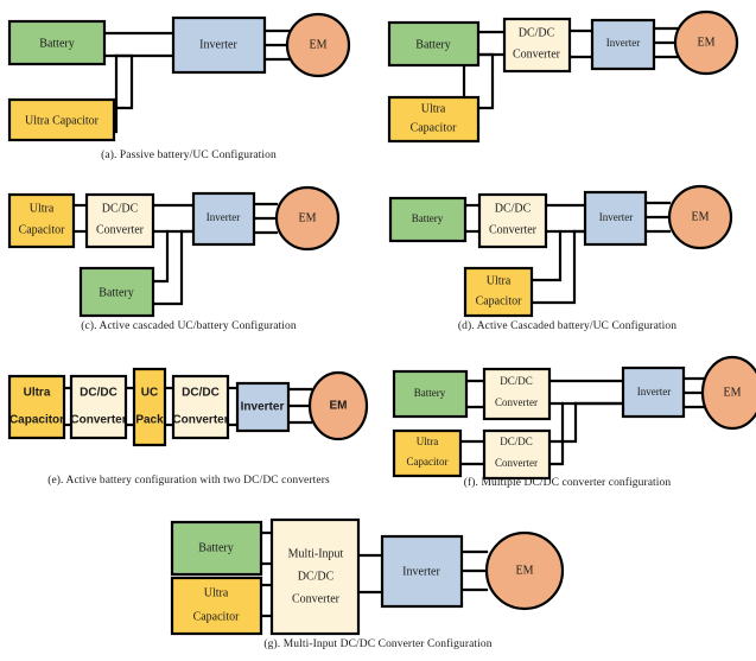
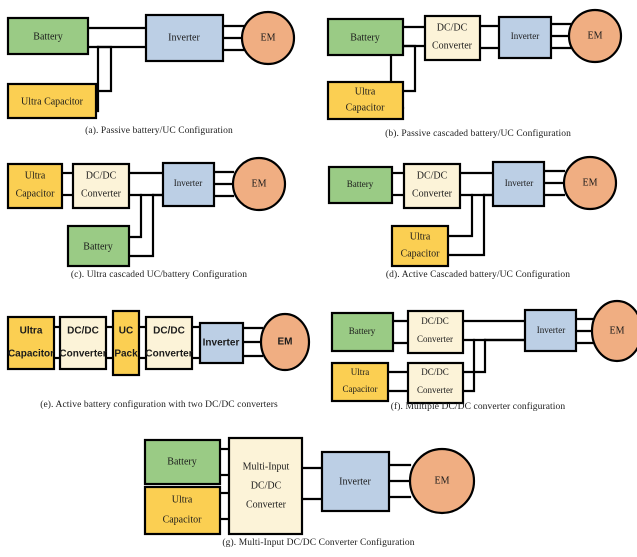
  Battery
  Ultra Capacitor
  Inverter
  EM
  (a). Passive battery/UC Configuration
  Battery
  Ultra
  Capacitor
  DC/DC
  Converter
  Inverter
  EM
+ (b). Passive cascaded battery/UC Configuration
  Ultra
  Capacitor
  DC/DC
  Converter
  Battery
  Inverter
  EM
- (c). Active cascaded UC/battery Configuration
+ (c). Ultra cascaded UC/battery Configuration
  Battery
  DC/DC
  Converter
  Ultra
  Capacitor
  Inverter
  EM
  (d). Active Cascaded battery/UC Configuration
  Ultra
  Capacitor
  DC/DC
  Converter
  UC
  Pack
  DC/DC
  Converter
  Inverter
  EM
  (e). Active battery configuration with two DC/DC converters
  Battery
  DC/DC
  Converter
  Ultra
  Capacitor
  DC/DC
  Converter
  Inverter
  EM
  (f). Multiple DC/DC converter configuration
  Battery
  Ultra
  Capacitor
  Multi-Input
  DC/DC
  Converter
  Inverter
  EM
  (g). Multi-Input DC/DC Converter Configuration
